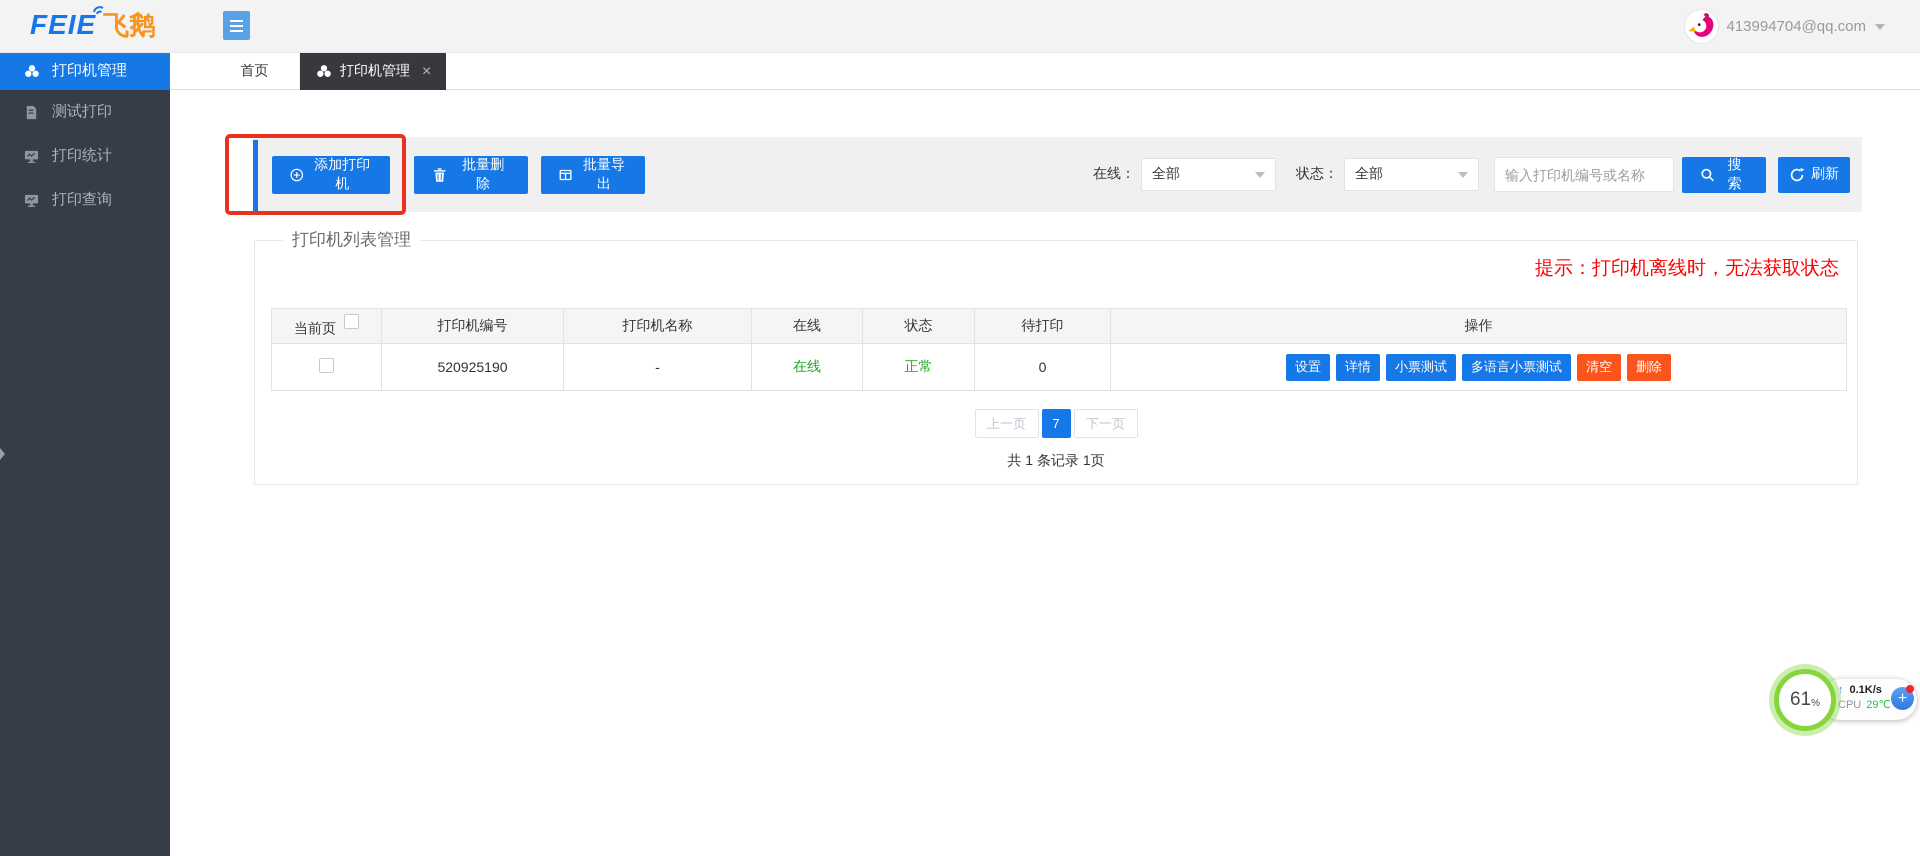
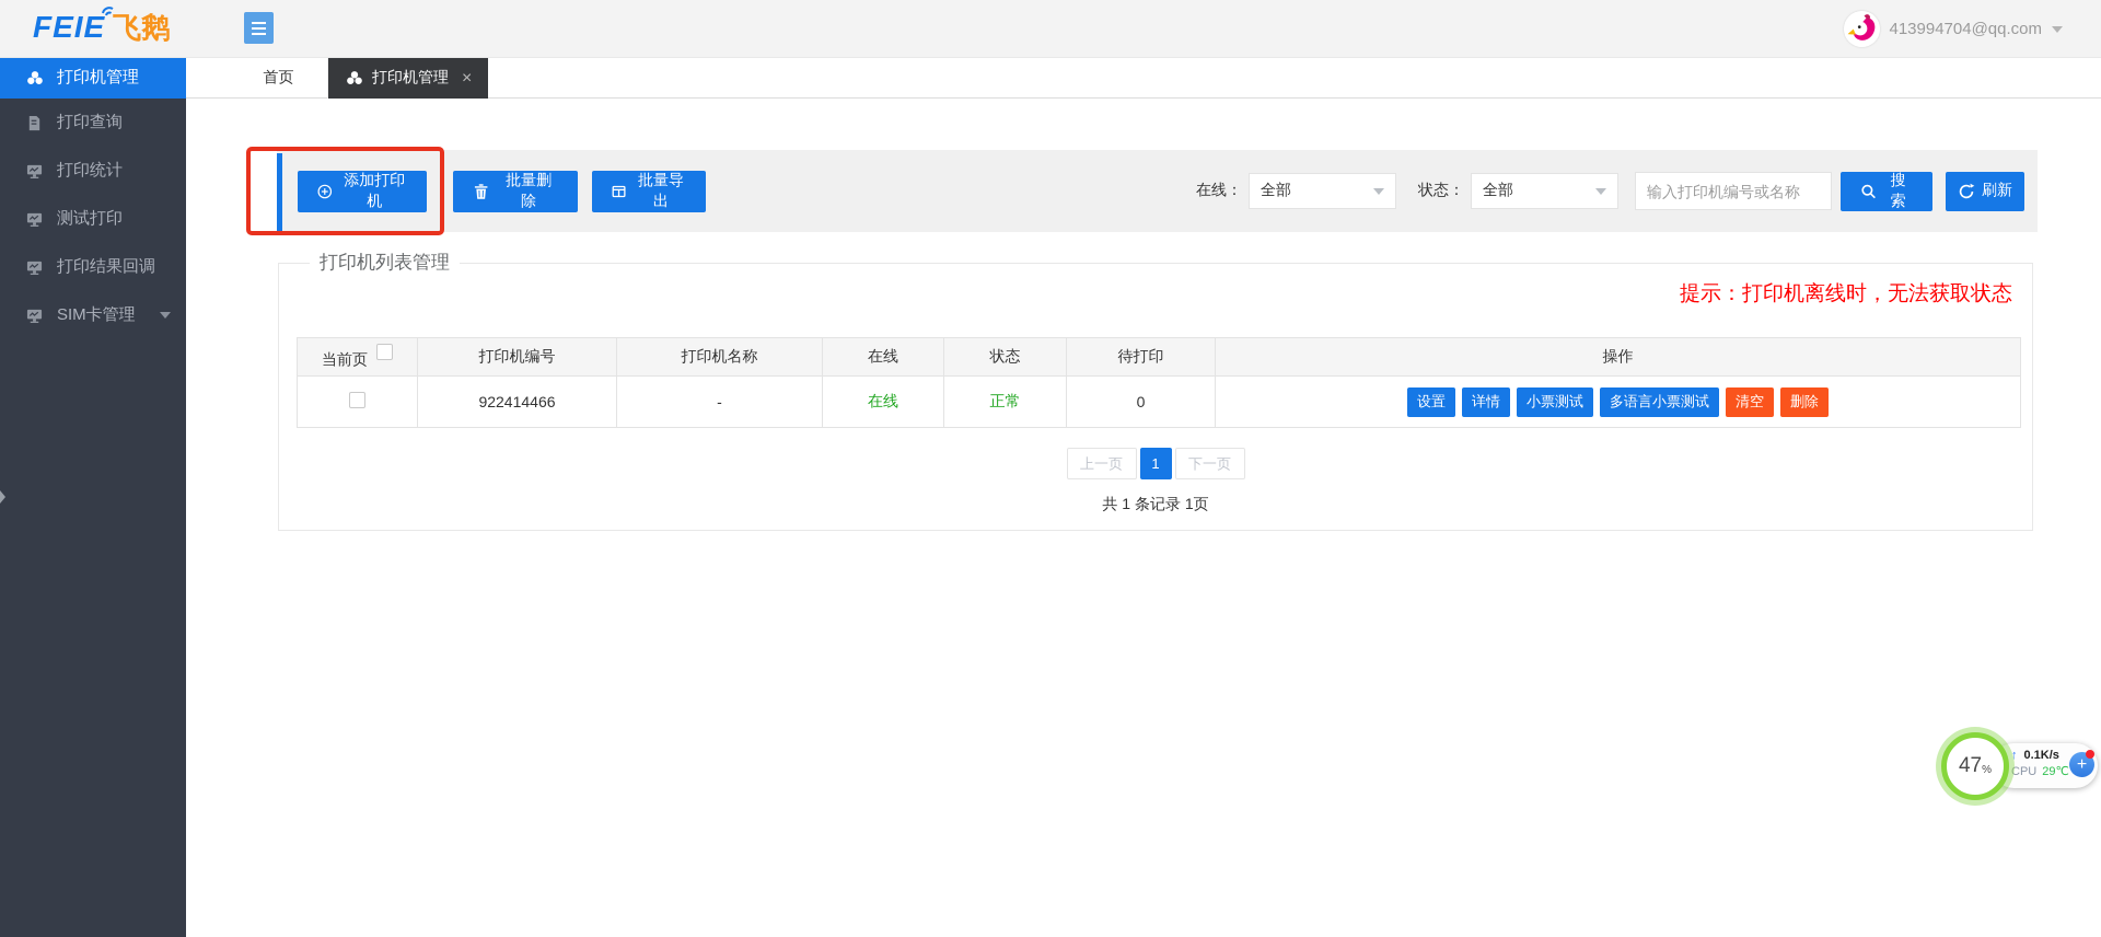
  FEIE
  飞鹅
  413994704@qq.com
  打印机管理
- 测试打印
+ 打印查询
  打印统计
- 打印查询
+ 测试打印
+ 打印结果回调
+ SIM卡管理
  首页
  打印机管理
  ×
  添加打印机
  批量删除
  批量导出
  在线：
  全部
  状态：
  全部
  输入打印机编号或名称
  搜索
  刷新
  打印机列表管理
  提示：打印机离线时，无法获取状态
  当前页	打印机编号	打印机名称	在线	状态	待打印	操作
- 	520925190	-	在线	正常	0	设置 详情 小票测试 多语言小票测试 清空 删除
+ 	922414466	-	在线	正常	0	设置 详情 小票测试 多语言小票测试 清空 删除
  上一页
- 7
+ 1
  下一页
  共 1 条记录 1页
  ↑
  0.1K/s
  CPU
  29℃
- 61
+ 47
  %
  +
